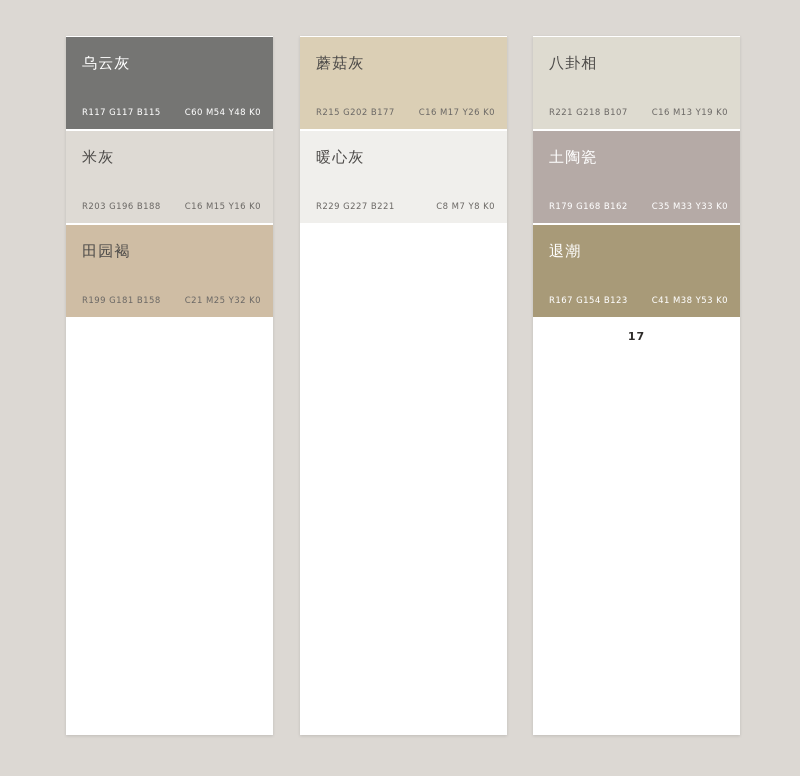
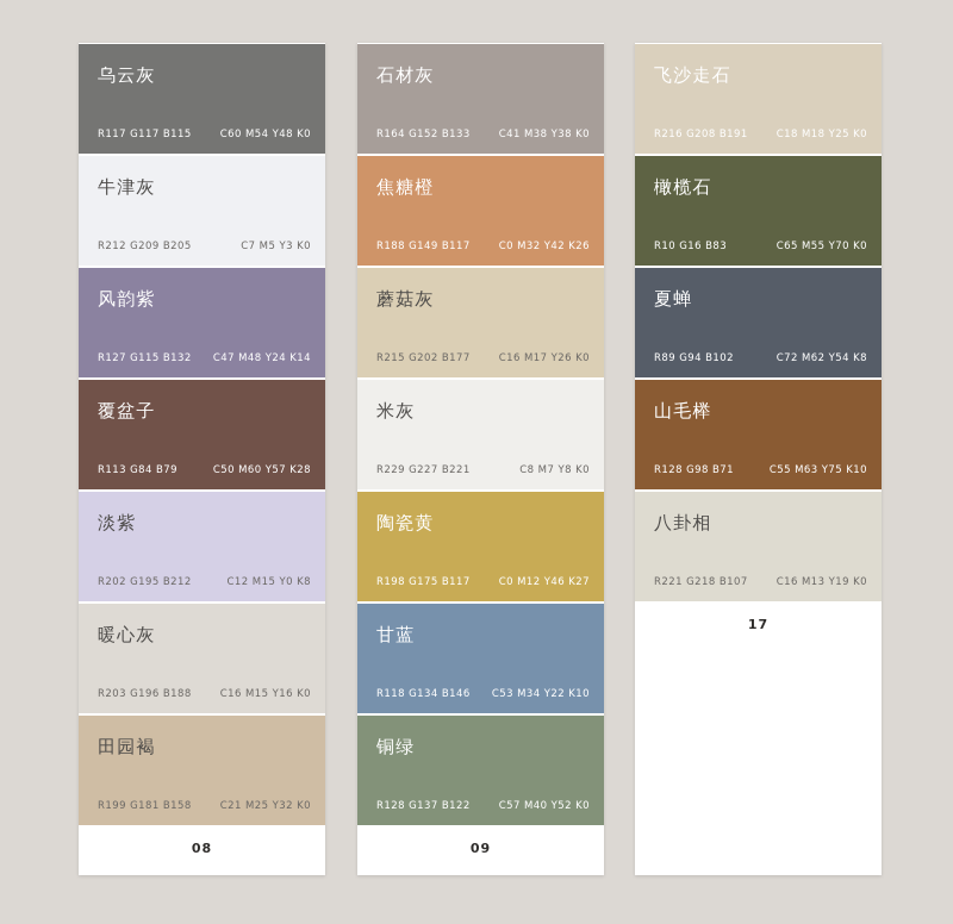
  乌云灰
  R117 G117 B115
  C60 M54 Y48 K0
+ 牛津灰
+ R212 G209 B205
+ C7 M5 Y3 K0
+ 风韵紫
+ R127 G115 B132
+ C47 M48 Y24 K14
+ 覆盆子
+ R113 G84 B79
+ C50 M60 Y57 K28
+ 淡紫
+ R202 G195 B212
+ C12 M15 Y0 K8
- 米灰
+ 暖心灰
  R203 G196 B188
  C16 M15 Y16 K0
  田园褐
  R199 G181 B158
  C21 M25 Y32 K0
+ 08
+ 石材灰
+ R164 G152 B133
+ C41 M38 Y38 K0
+ 焦糖橙
+ R188 G149 B117
+ C0 M32 Y42 K26
  蘑菇灰
  R215 G202 B177
  C16 M17 Y26 K0
- 暖心灰
+ 米灰
  R229 G227 B221
  C8 M7 Y8 K0
+ 陶瓷黄
+ R198 G175 B117
+ C0 M12 Y46 K27
+ 甘蓝
+ R118 G134 B146
+ C53 M34 Y22 K10
+ 铜绿
+ R128 G137 B122
+ C57 M40 Y52 K0
+ 09
+ 飞沙走石
+ R216 G208 B191
+ C18 M18 Y25 K0
+ 橄榄石
+ R10 G16 B83
+ C65 M55 Y70 K0
+ 夏蝉
+ R89 G94 B102
+ C72 M62 Y54 K8
+ 山毛榉
+ R128 G98 B71
+ C55 M63 Y75 K10
  八卦相
  R221 G218 B107
  C16 M13 Y19 K0
- 土陶瓷
- R179 G168 B162
- C35 M33 Y33 K0
- 退潮
- R167 G154 B123
- C41 M38 Y53 K0
  17
